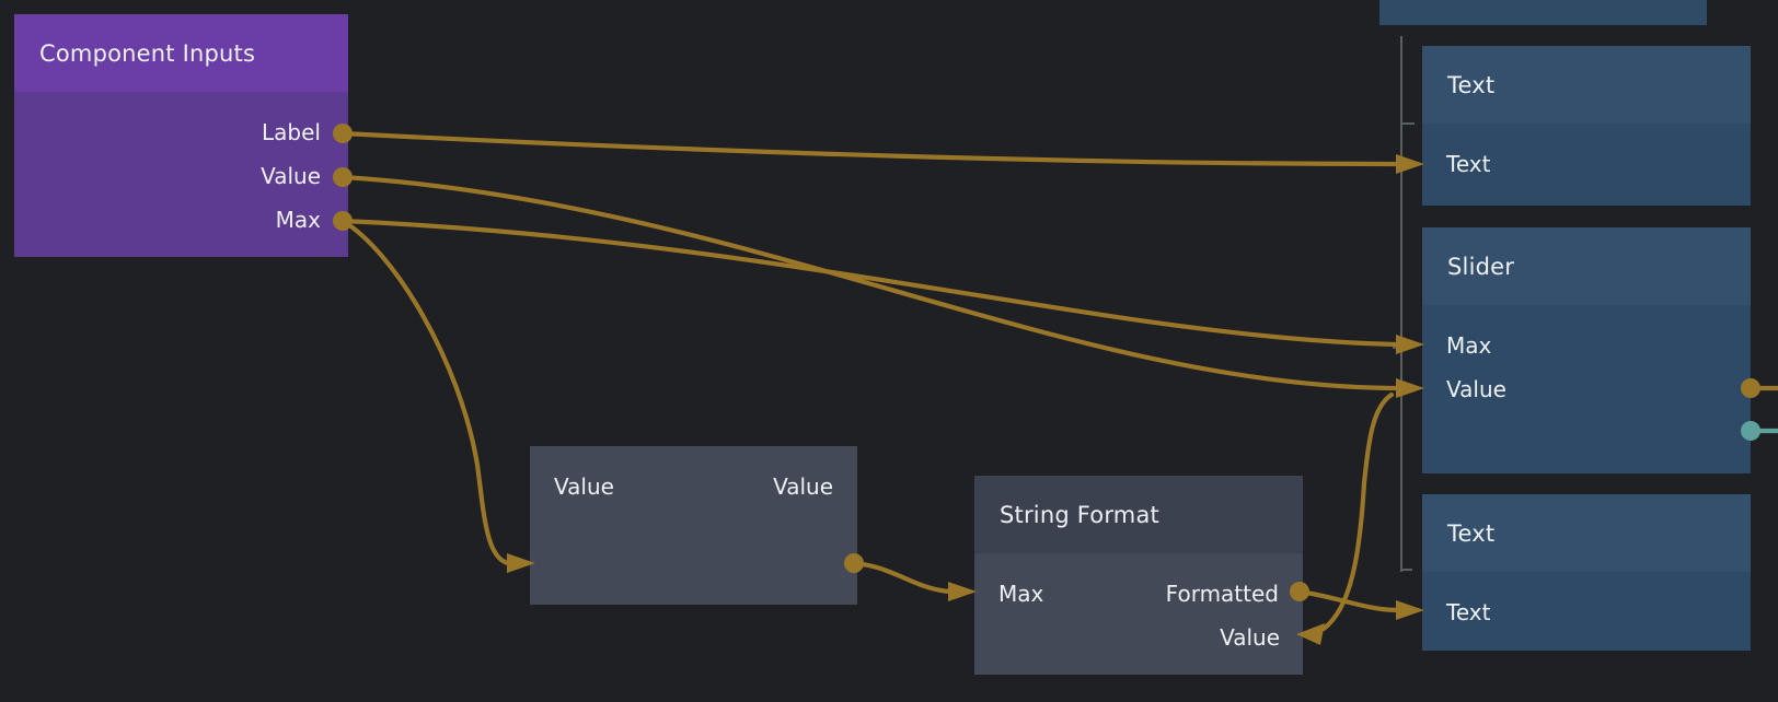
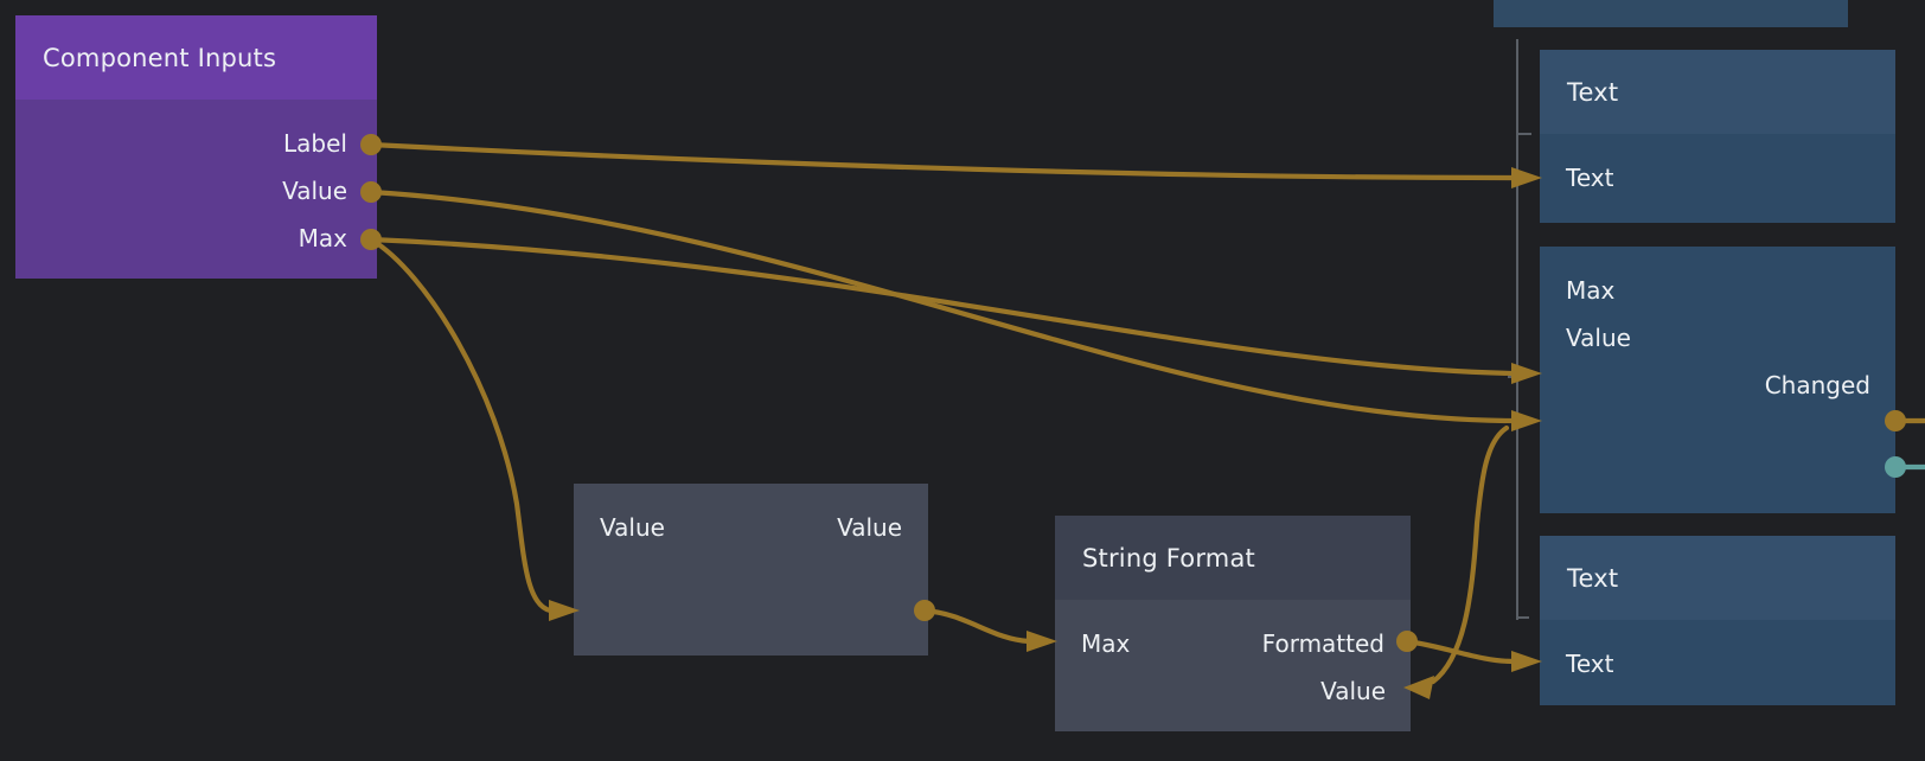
  Component Inputs
  Label
  Value
  Max
  Text
  Text
- Slider
  Max
  Value
+ Changed
  Value
  Value
  String Format
  Max
  Formatted
  Value
  Text
  Text
